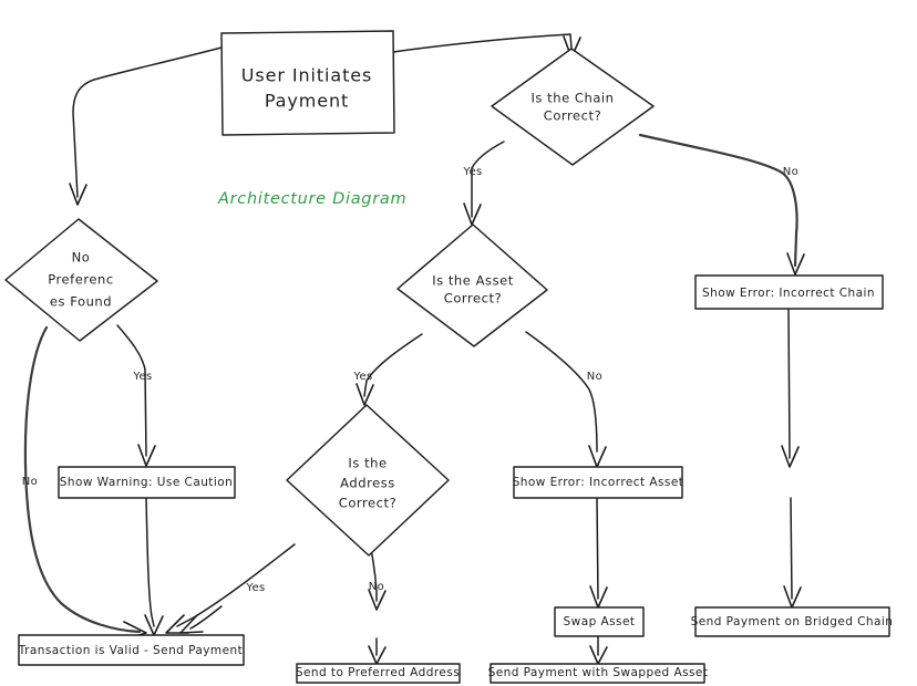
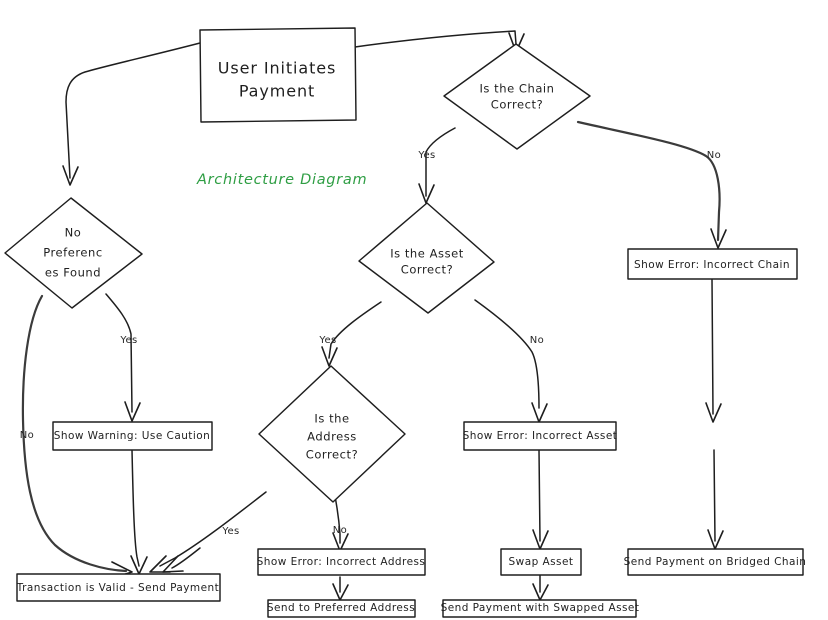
  User Initiates
  Payment
  Architecture Diagram
  Is the Chain
  Correct?
  No
  Preferenc
  es Found
  Is the Asset
  Correct?
  Is the
  Address
  Correct?
  Show Error: Incorrect Chain
  Send Payment on Bridged Chain
  Show Error: Incorrect Asset
  Swap Asset
  Send Payment with Swapped Asset
+ Show Error: Incorrect Address
  Send to Preferred Address
  Show Warning: Use Caution
  Transaction is Valid - Send Payment
  Yes
  No
  Yes
  No
  Yes
  No
  Yes
  No
